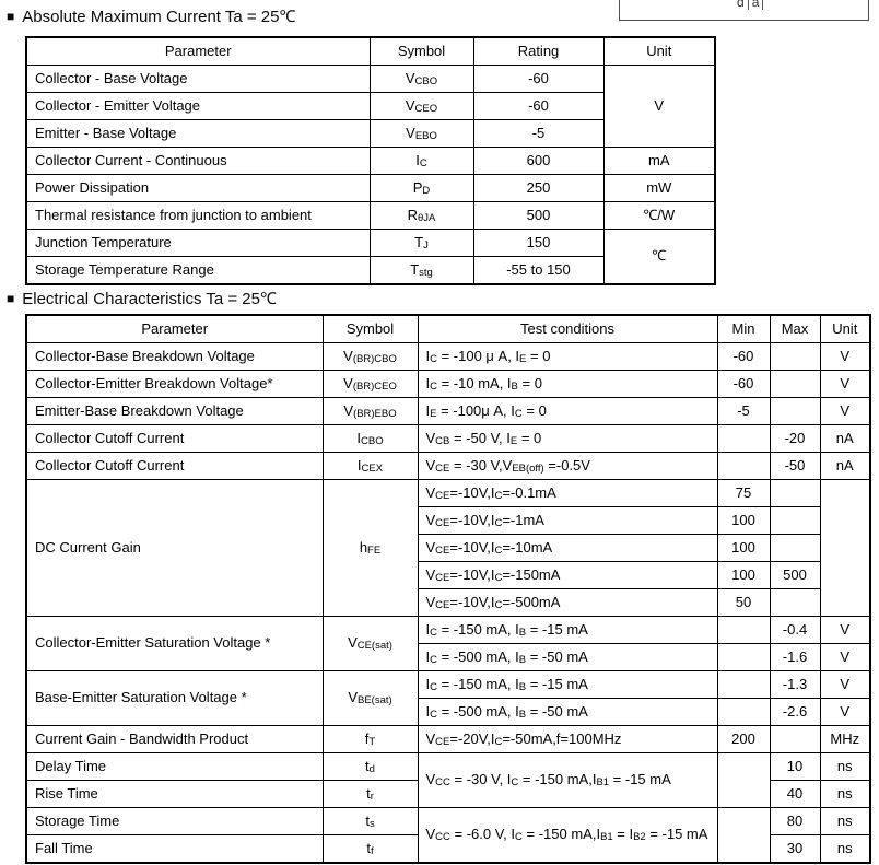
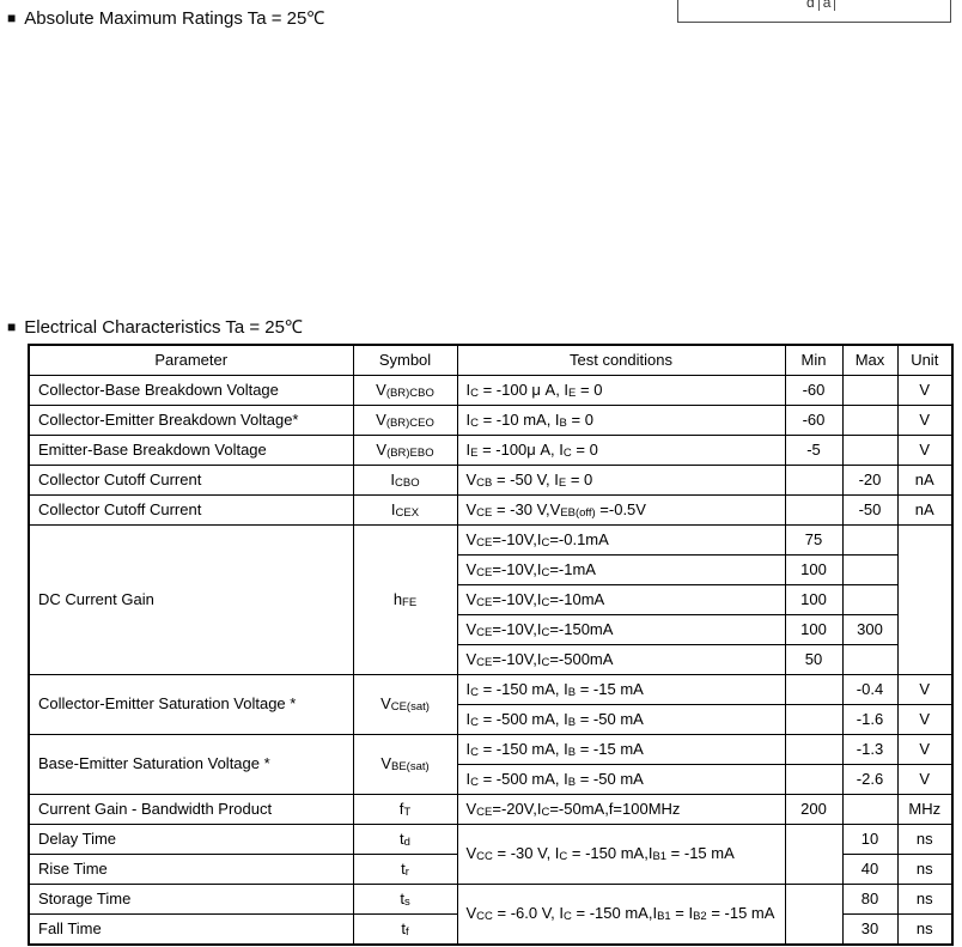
  d
  a
  ■
- Absolute Maximum Current Ta = 25℃
+ Absolute Maximum Ratings Ta = 25℃
- Parameter	Symbol	Rating	Unit
- Collector - Base Voltage	VCBO	-60	V
- Collector - Emitter Voltage	VCEO	-60
- Emitter - Base Voltage	VEBO	-5
- Collector Current - Continuous	IC	600	mA
- Power Dissipation	PD	250	mW
- Thermal resistance from junction to ambient	RθJA	500	℃/W
- Junction Temperature	TJ	150	℃
- Storage Temperature Range	Tstg	-55 to 150
  ■
  Electrical Characteristics Ta = 25℃
  Parameter	Symbol	Test conditions	Min	Max	Unit
  Collector-Base Breakdown Voltage	V(BR)CBO	IC = -100 μ A, IE = 0	-60		V
  Collector-Emitter Breakdown Voltage*	V(BR)CEO	IC = -10 mA, IB = 0	-60		V
  Emitter-Base Breakdown Voltage	V(BR)EBO	IE = -100μ A, IC = 0	-5		V
  Collector Cutoff Current	ICBO	VCB = -50 V, IE = 0		-20	nA
  Collector Cutoff Current	ICEX	VCE = -30 V,VEB(off) =-0.5V		-50	nA
  DC Current Gain	hFE	VCE=-10V,IC=-0.1mA	75
  VCE=-10V,IC=-1mA	100
  VCE=-10V,IC=-10mA	100
- VCE=-10V,IC=-150mA	100	500
+ VCE=-10V,IC=-150mA	100	300
  VCE=-10V,IC=-500mA	50
  Collector-Emitter Saturation Voltage *	VCE(sat)	IC = -150 mA, IB = -15 mA		-0.4	V
  IC = -500 mA, IB = -50 mA		-1.6	V
  Base-Emitter Saturation Voltage *	VBE(sat)	IC = -150 mA, IB = -15 mA		-1.3	V
  IC = -500 mA, IB = -50 mA		-2.6	V
  Current Gain - Bandwidth Product	fT	VCE=-20V,IC=-50mA,f=100MHz	200		MHz
  Delay Time	td	VCC = -30 V, IC = -150 mA,IB1 = -15 mA		10	ns
  Rise Time	tr	40	ns
  Storage Time	ts	VCC = -6.0 V, IC = -150 mA,IB1 = IB2 = -15 mA		80	ns
  Fall Time	tf	30	ns
